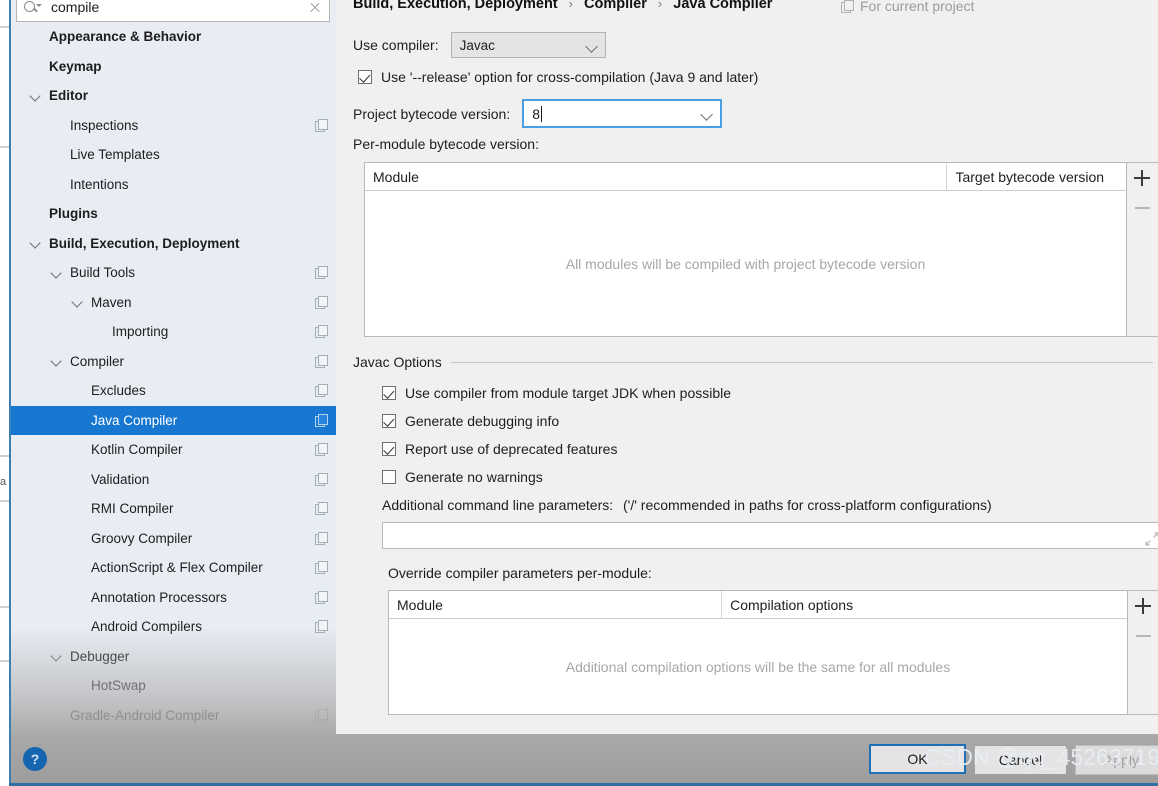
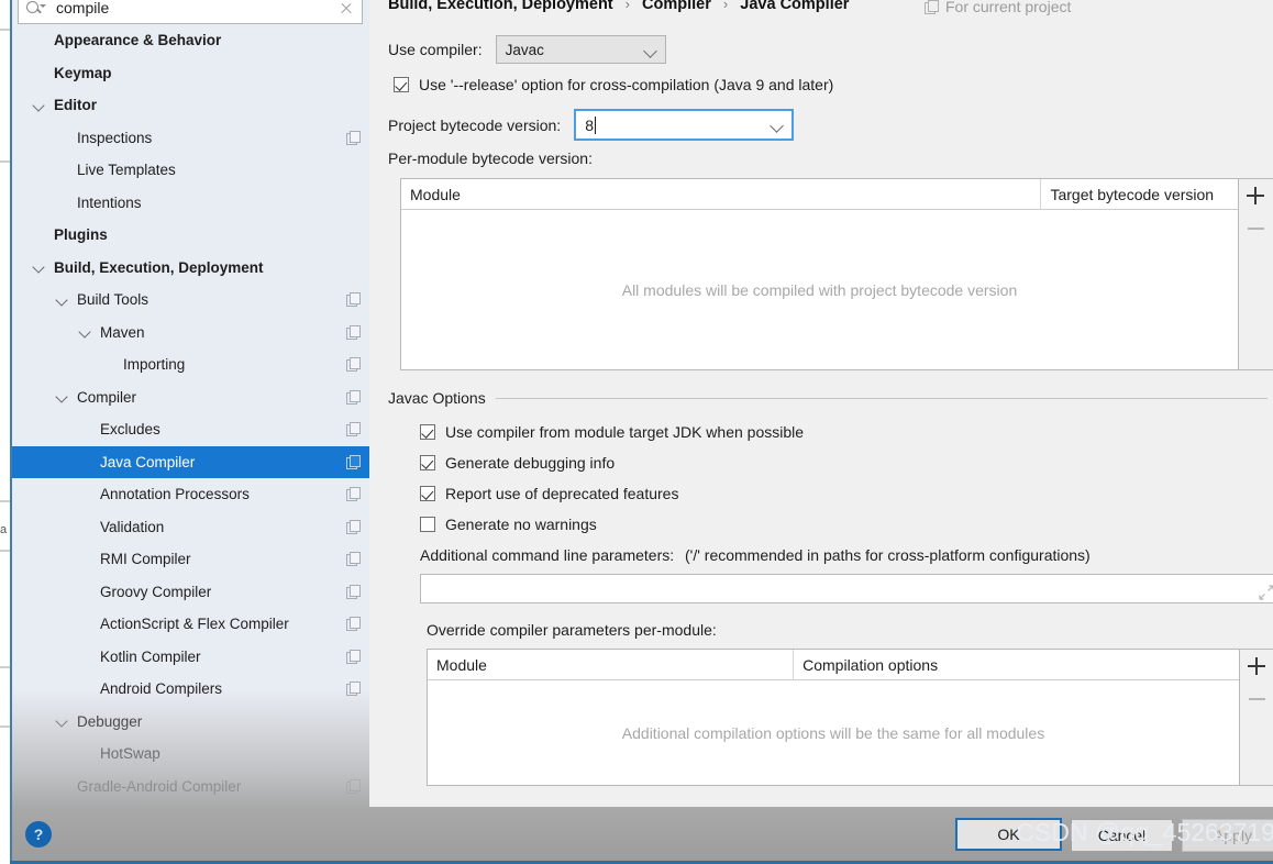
  a
  compile
  Appearance & Behavior
  Keymap
  Editor
  Inspections
  Live Templates
  Intentions
  Plugins
  Build, Execution, Deployment
  Build Tools
  Maven
  Importing
  Compiler
  Excludes
  Java Compiler
- Kotlin Compiler
+ Annotation Processors
  Validation
  RMI Compiler
  Groovy Compiler
  ActionScript & Flex Compiler
- Annotation Processors
+ Kotlin Compiler
  Build, Execution, Deployment › Compiler › Java Compiler
  For current project
  Use compiler:
  Javac
  Use '--release' option for cross-compilation (Java 9 and later)
  Project bytecode version:
  8
  Per-module bytecode version:
  Module
  Target bytecode version
  All modules will be compiled with project bytecode version
  Javac Options
  Use compiler from module target JDK when possible
  Generate debugging info
  Report use of deprecated features
  Generate no warnings
  Additional command line parameters:
  ('/' recommended in paths for cross-platform configurations)
  Override compiler parameters per-module:
  Module
  Compilation options
  Additional compilation options will be the same for all modules
  ?
  OK
  Cancel
  Apply
  CSDN @qq_45263719
